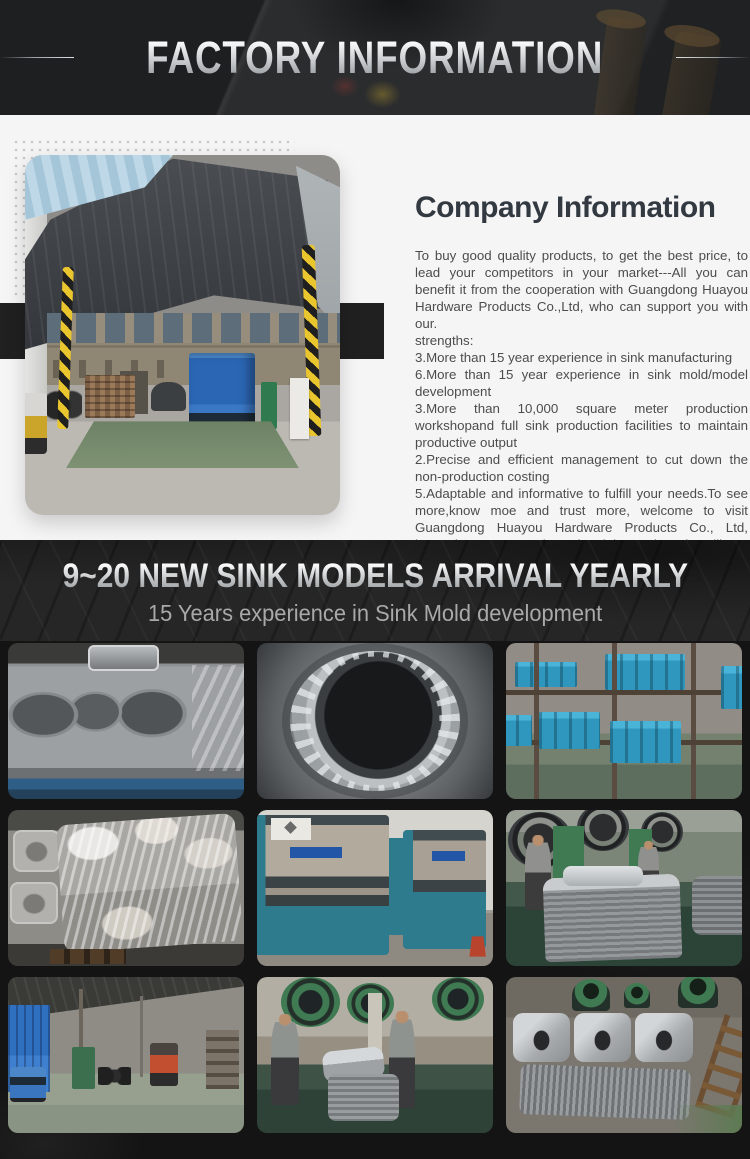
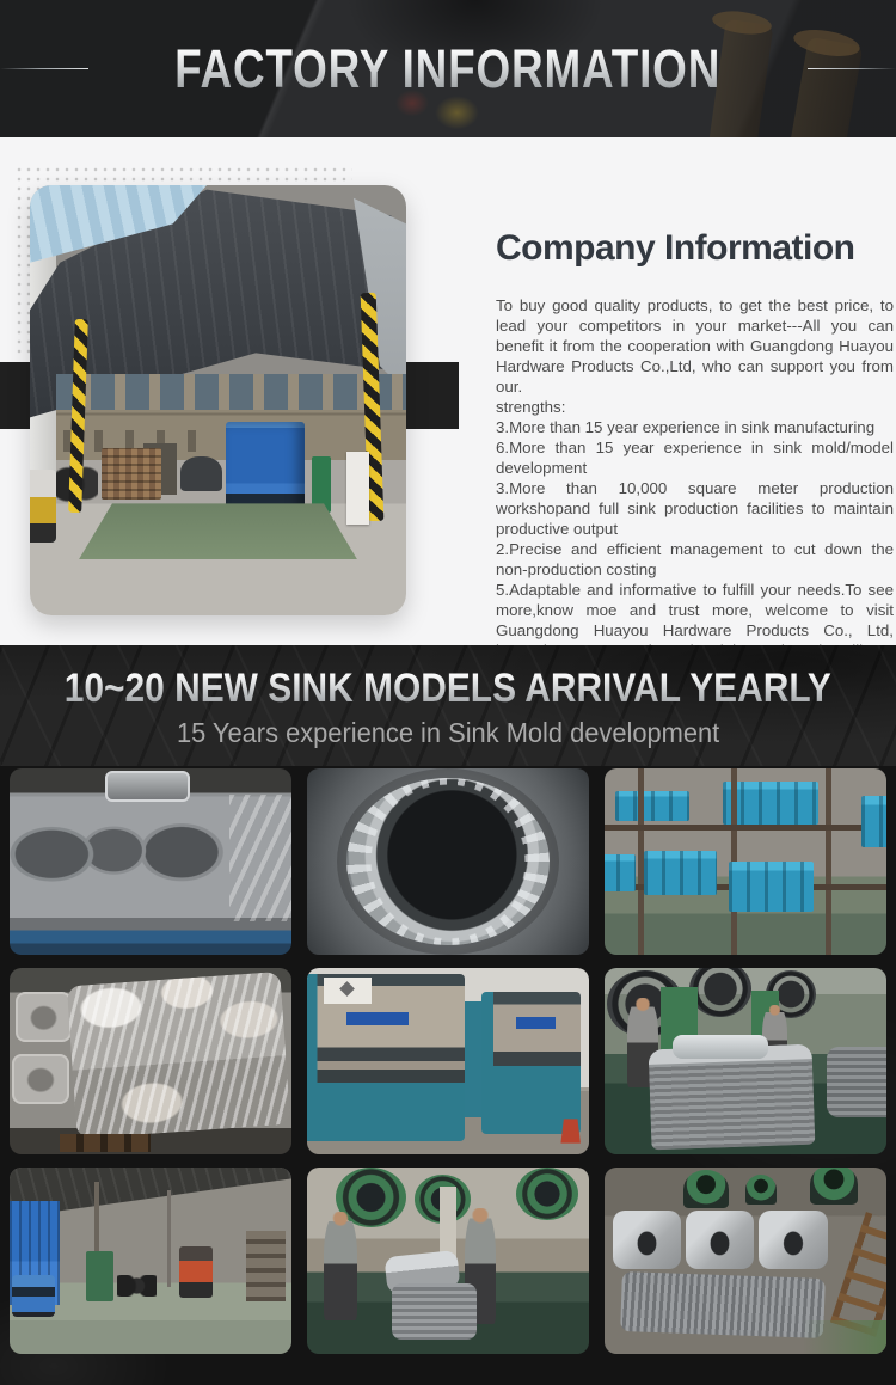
  FACTORY INFORMATION
  Company Information
- To buy good quality products, to get the best price, to lead your competitors in your market---All you can benefit it from the cooperation with Guangdong Huayou Hardware Products Co.,Ltd, who can support you with our.
+ To buy good quality products, to get the best price, to lead your competitors in your market---All you can benefit it from the cooperation with Guangdong Huayou Hardware Products Co.,Ltd, who can support you from our.
  strengths:
  3.More than 15 year experience in sink manufacturing
  6.More than 15 year experience in sink mold/model development
  3.More than 10,000 square meter production workshopand full sink production facilities to maintain productive output
  2.Precise and efficient management to cut down the non-production costing
- 9~20 NEW SINK MODELS ARRIVAL YEARLY
+ 10~20 NEW SINK MODELS ARRIVAL YEARLY
  15 Years experience in Sink Mold development
